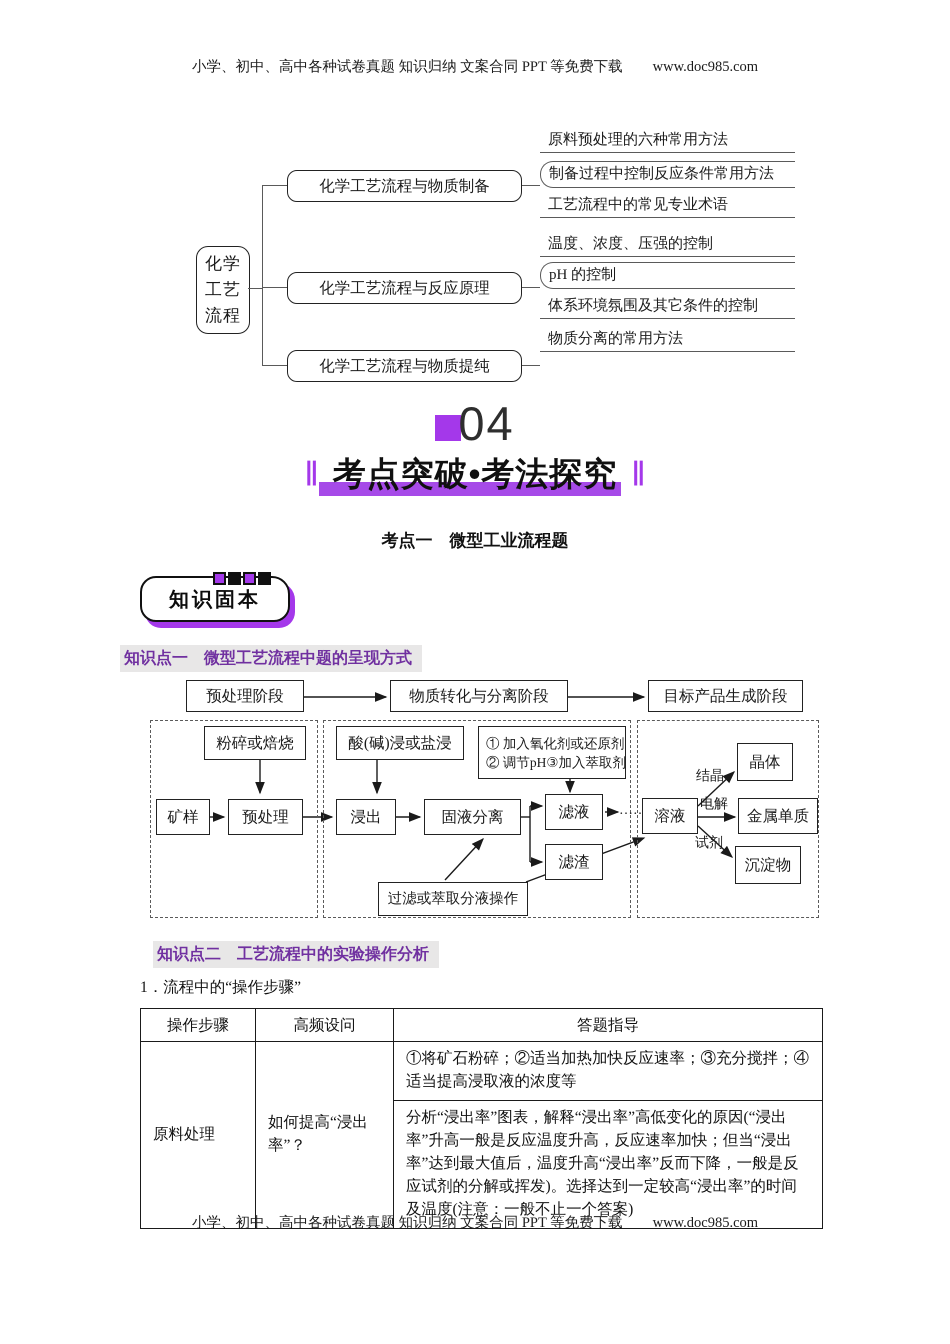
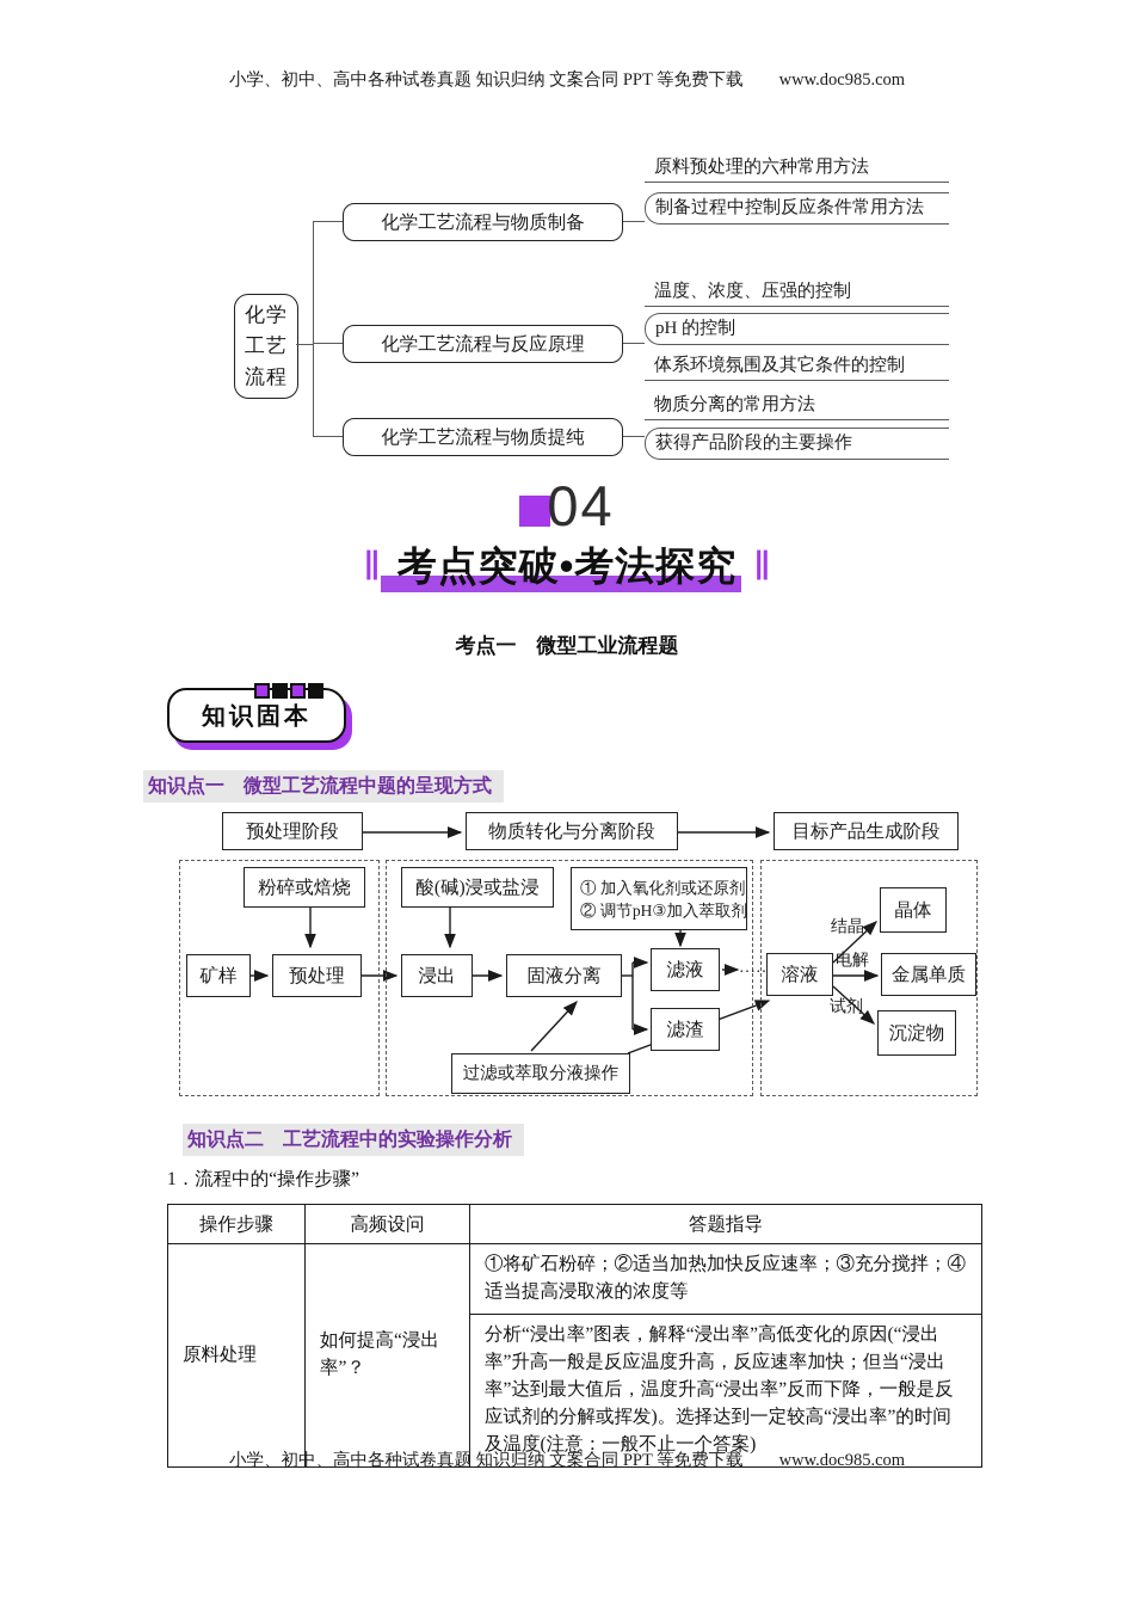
  小学、初中、高中各种试卷真题 知识归纳 文案合同 PPT 等免费下载 www.doc985.com
  化学
  工艺
  流程
  化学工艺流程与物质制备
  化学工艺流程与反应原理
  化学工艺流程与物质提纯
  原料预处理的六种常用方法
  制备过程中控制反应条件常用方法
- 工艺流程中的常见专业术语
  温度、浓度、压强的控制
  pH 的控制
  体系环境氛围及其它条件的控制
  物质分离的常用方法
+ 获得产品阶段的主要操作
  04
  ∥
  考点突破•考法探究
  ∥
  考点一 微型工业流程题
  知识固本
  知识点一 微型工艺流程中题的呈现方式
  预处理阶段
  物质转化与分离阶段
  目标产品生成阶段
  粉碎或焙烧
  矿样
  预处理
  酸(碱)浸或盐浸
  ① 加入氧化剂或还原剂
  ② 调节pH③加入萃取剂
  浸出
  固液分离
  滤液
  滤渣
  ……
  过滤或萃取分液操作
  溶液
  晶体
  金属单质
  沉淀物
  结晶
  电解
  试剂
  知识点二 工艺流程中的实验操作分析
  1．流程中的“操作步骤”
  操作步骤	高频设问	答题指导
  原料处理	如何提高“浸出率”？	①将矿石粉碎；②适当加热加快反应速率；③充分搅拌；④适当提高浸取液的浓度等
  分析“浸出率”图表，解释“浸出率”高低变化的原因(“浸出率”升高一般是反应温度升高，反应速率加快；但当“浸出率”达到最大值后，温度升高“浸出率”反而下降，一般是反应试剂的分解或挥发)。选择达到一定较高“浸出率”的时间及温度(注意：一般不止一个答案)
  小学、初中、高中各种试卷真题 知识归纳 文案合同 PPT 等免费下载 www.doc985.com
